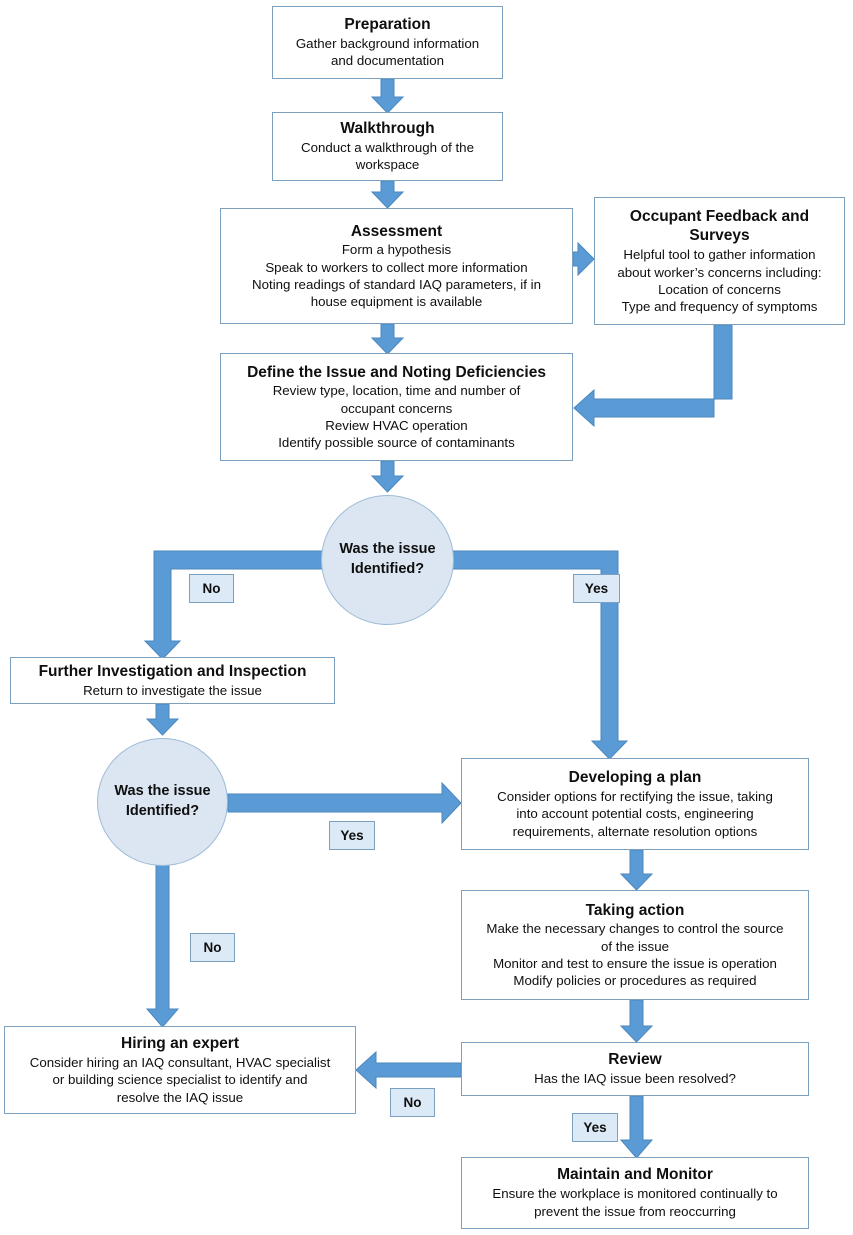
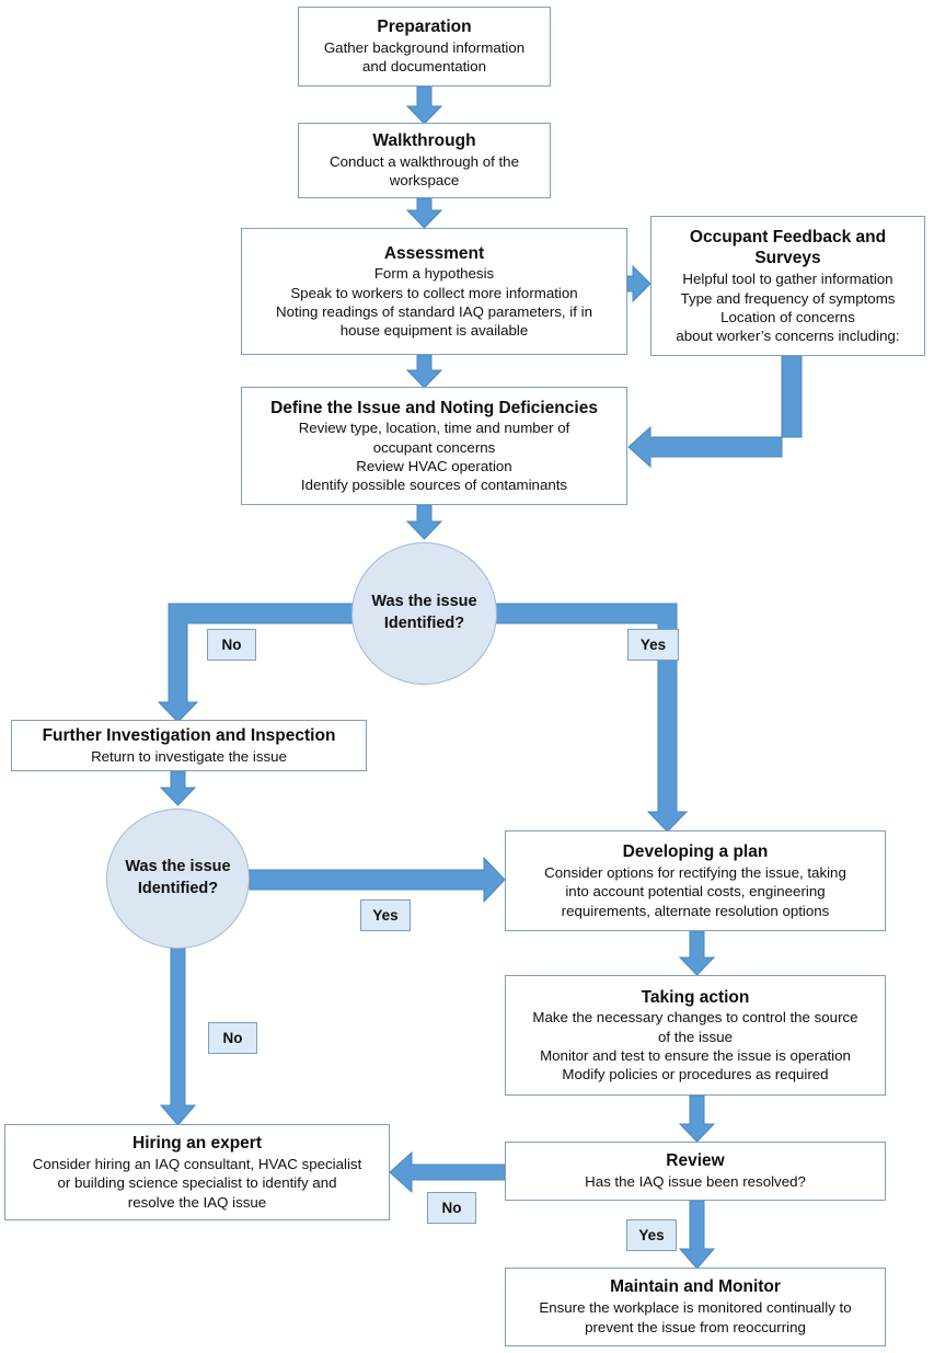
  Preparation
  Gather background information
  and documentation
  Walkthrough
  Conduct a walkthrough of the
  workspace
  Assessment
  Form a hypothesis
  Speak to workers to collect more information
  Noting readings of standard IAQ parameters, if in
  house equipment is available
  Occupant Feedback and Surveys
  Helpful tool to gather information
- about worker’s concerns including:
+ Type and frequency of symptoms
  Location of concerns
- Type and frequency of symptoms
+ about worker’s concerns including:
  Define the Issue and Noting Deficiencies
  Review type, location, time and number of
  occupant concerns
  Review HVAC operation
- Identify possible source of contaminants
+ Identify possible sources of contaminants
  Was the issue
  Identified?
  No
  Yes
  Further Investigation and Inspection
  Return to investigate the issue
  Was the issue
  Identified?
  Yes
  No
  Developing a plan
  Consider options for rectifying the issue, taking
  into account potential costs, engineering
  requirements, alternate resolution options
  Taking action
  Make the necessary changes to control the source
  of the issue
  Monitor and test to ensure the issue is operation
  Modify policies or procedures as required
  Hiring an expert
  Consider hiring an IAQ consultant, HVAC specialist
  or building science specialist to identify and
  resolve the IAQ issue
  Review
  Has the IAQ issue been resolved?
  No
  Yes
  Maintain and Monitor
  Ensure the workplace is monitored continually to
  prevent the issue from reoccurring
